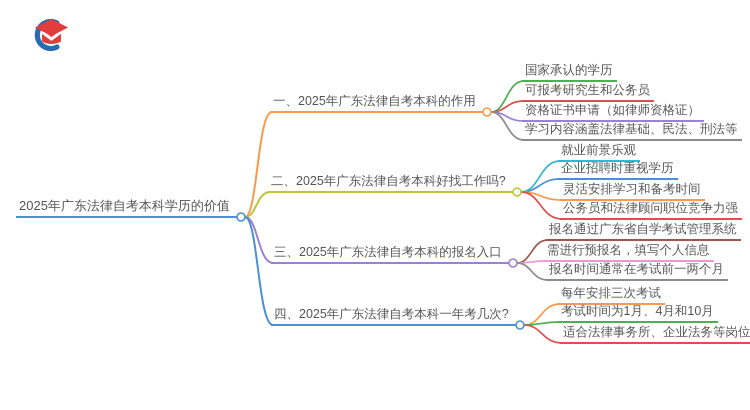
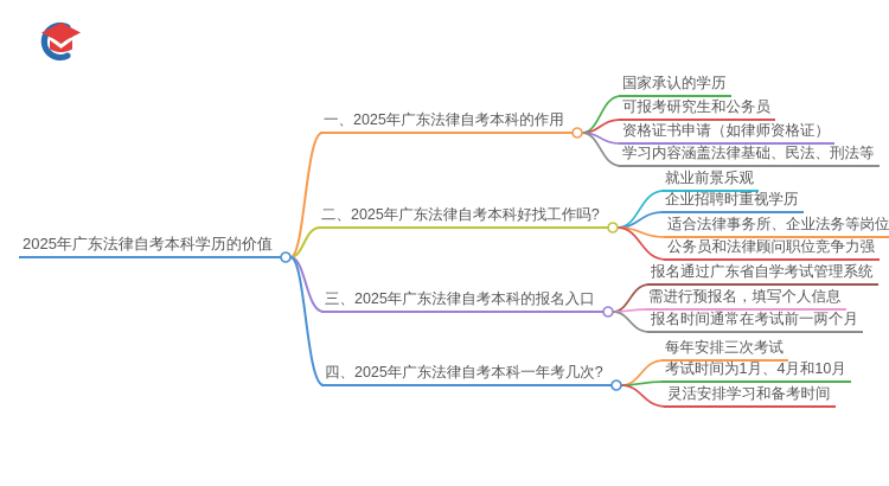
  2025年广东法律自考本科学历的价值
  一、2025年广东法律自考本科的作用
  国家承认的学历
  可报考研究生和公务员
  资格证书申请（如律师资格证）
  学习内容涵盖法律基础、民法、刑法等
  二、2025年广东法律自考本科好找工作吗?
  就业前景乐观
  企业招聘时重视学历
- 灵活安排学习和备考时间
+ 适合法律事务所、企业法务等岗位
  公务员和法律顾问职位竞争力强
  三、2025年广东法律自考本科的报名入口
  报名通过广东省自学考试管理系统
  需进行预报名，填写个人信息
  报名时间通常在考试前一两个月
  四、2025年广东法律自考本科一年考几次?
  每年安排三次考试
  考试时间为1月、4月和10月
- 适合法律事务所、企业法务等岗位
+ 灵活安排学习和备考时间
